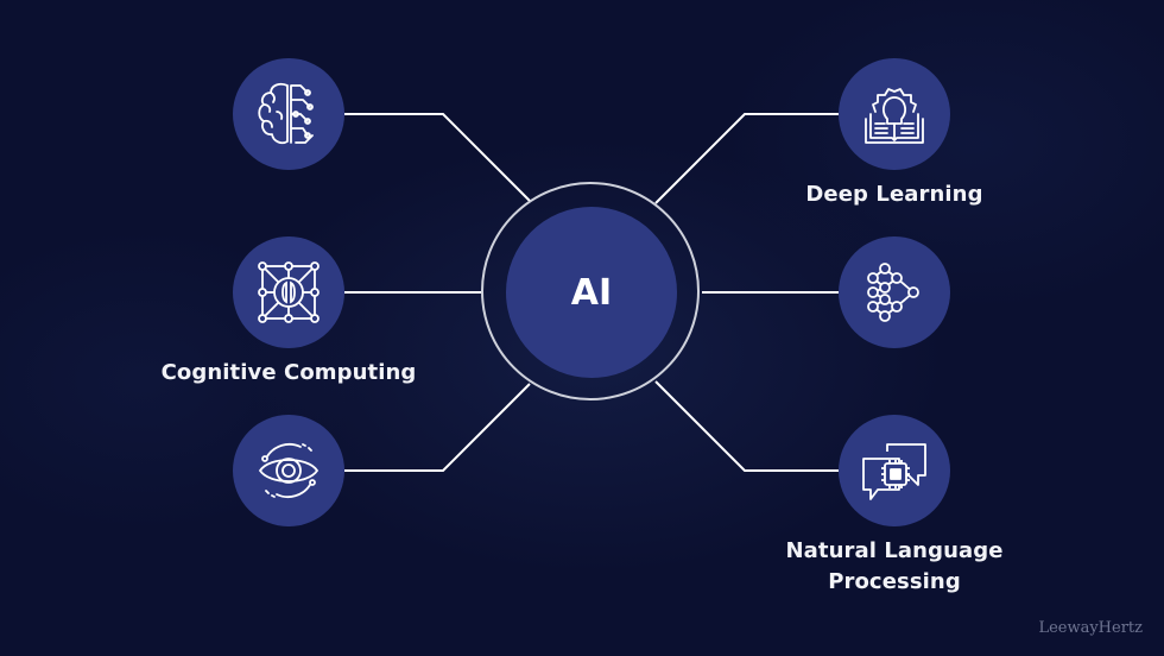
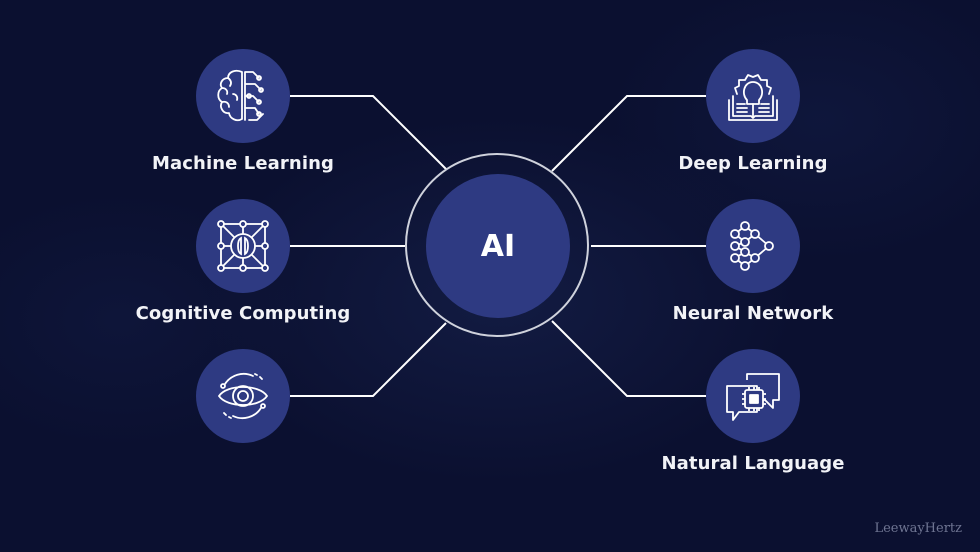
  AI
+ Machine Learning
  Cognitive Computing
  Deep Learning
+ Neural Network
  Natural Language
- Processing
  LeewayHertz
